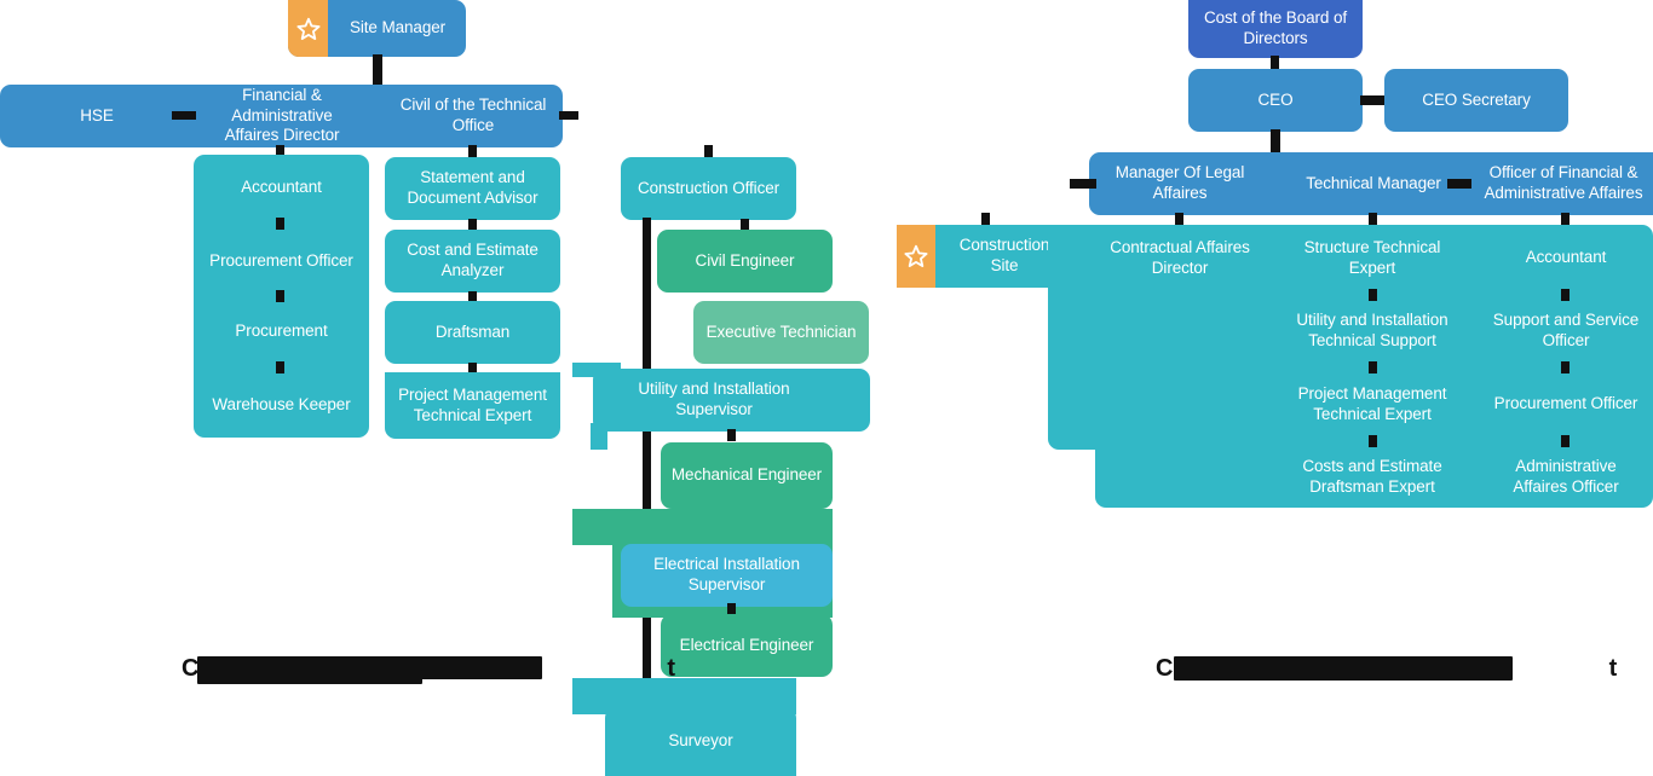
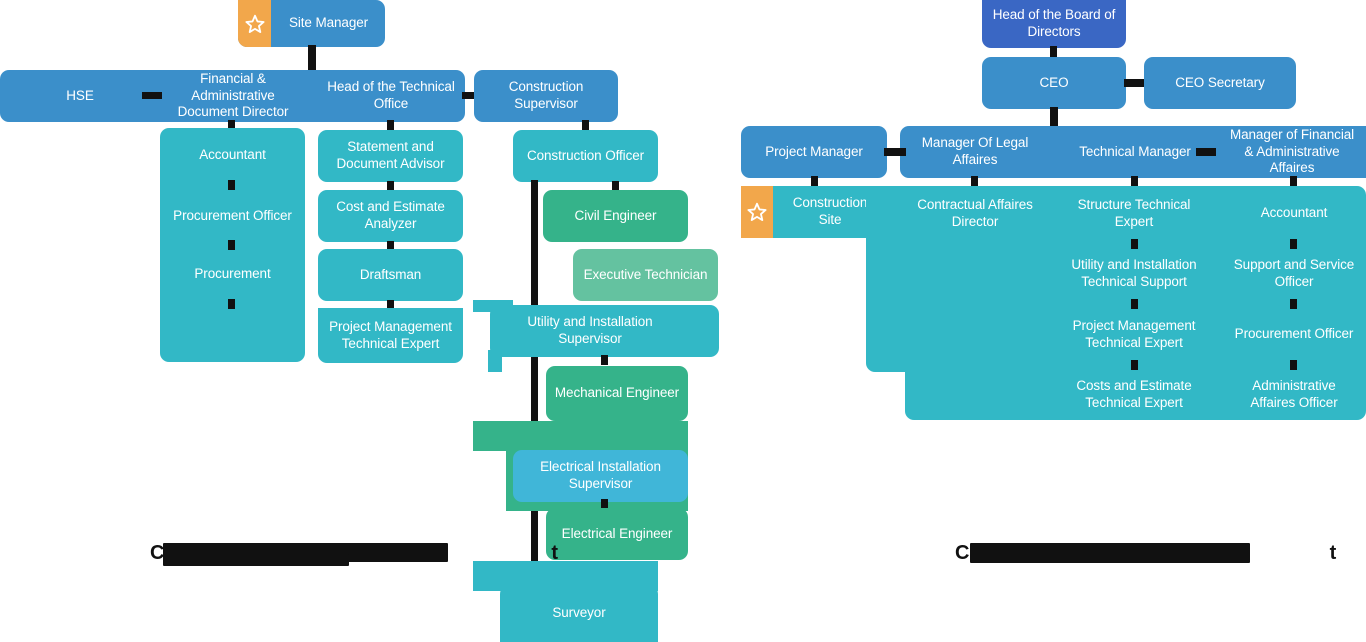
  Site Manager
  HSE
- Financial & Administrative Affaires Director
+ Financial & Administrative Document Director
- Civil of the Technical Office
+ Head of the Technical Office
+ Construction Supervisor
  Accountant
  Procurement Officer
  Procurement
- Warehouse Keeper
  Statement and Document Advisor
  Cost and Estimate Analyzer
  Draftsman
  Project Management Technical Expert
  Construction Officer
  Civil Engineer
  Executive Technician
  Utility and Installation Supervisor
  Mechanical Engineer
  Electrical Installation Supervisor
  Electrical Engineer
  Surveyor
  C t
- Cost of the Board of Directors
+ Head of the Board of Directors
  CEO
  CEO Secretary
  Manager Of Legal Affaires
  Technical Manager
- Officer of Financial & Administrative Affaires
+ Manager of Financial & Administrative Affaires
+ Project Manager
  Construction Site
  Contractual Affaires Director
  Structure Technical Expert
  Utility and Installation Technical Support
  Project Management Technical Expert
- Costs and Estimate Draftsman Expert
+ Costs and Estimate Technical Expert
  Accountant
  Support and Service Officer
  Procurement Officer
  Administrative Affaires Officer
  C t
